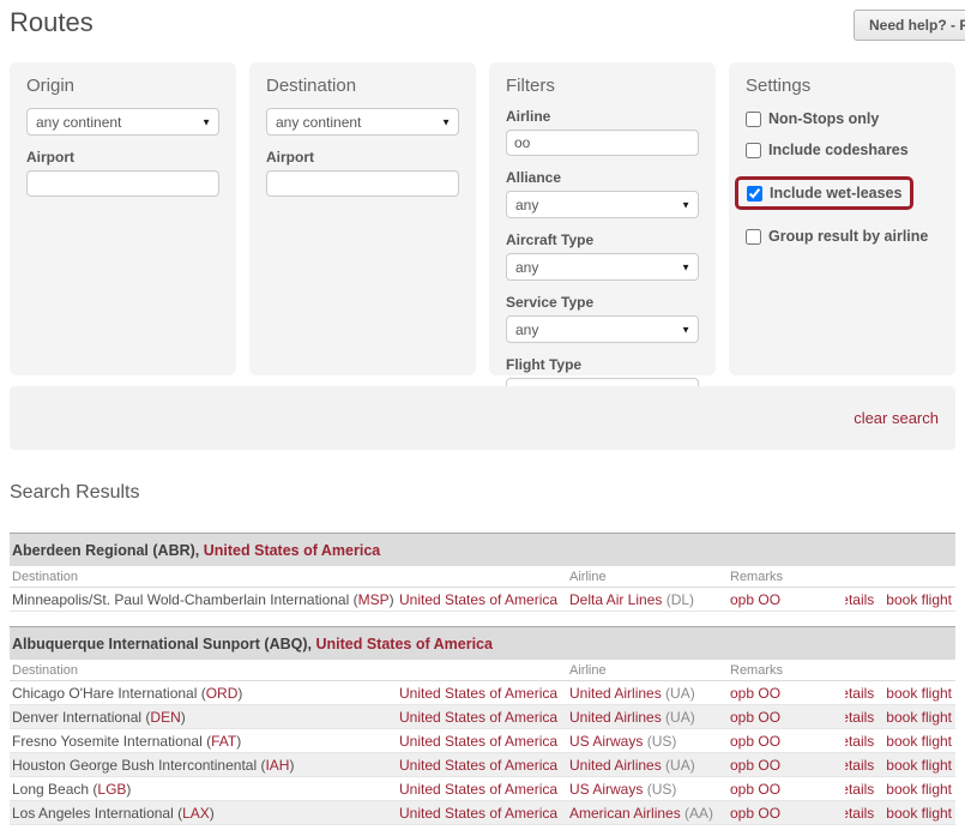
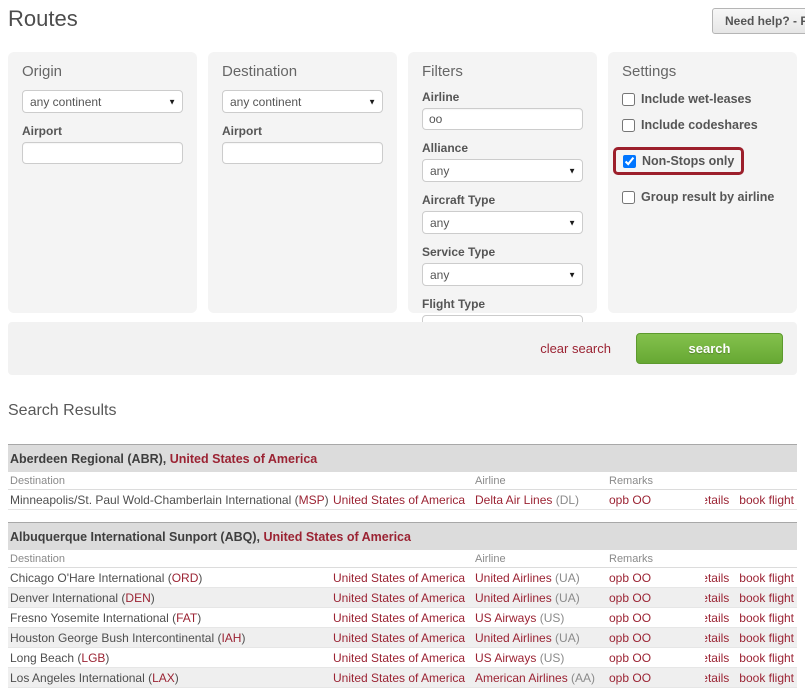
  Routes
  Need help? - F
  Origin
  any continent
  Airport
  Destination
  any continent
  Airport
  Filters
  Airline
  oo
  Alliance
  any
  Aircraft Type
  any
  Service Type
  any
  Flight Type
  Settings
- Non-Stops only
+ Include wet-leases
  Include codeshares
- Include wet-leases
+ Non-Stops only
  Group result by airline
  clear search
+ search
  Search Results
  Aberdeen Regional (ABR), United States of America
  Destination
  Airline
  Remarks
  Minneapolis/St. Paul Wold-Chamberlain International (MSP)
  United States of America
  Delta Air Lines (DL)
  opb OO
  etails
  book flight
  Albuquerque International Sunport (ABQ), United States of America
  Destination
  Airline
  Remarks
  Chicago O'Hare International (ORD)
  United States of America
  United Airlines (UA)
  opb OO
  etails
  book flight
  Denver International (DEN)
  United States of America
  United Airlines (UA)
  opb OO
  etails
  book flight
  Fresno Yosemite International (FAT)
  United States of America
  US Airways (US)
  opb OO
  etails
  book flight
  Houston George Bush Intercontinental (IAH)
  United States of America
  United Airlines (UA)
  opb OO
  etails
  book flight
  Long Beach (LGB)
  United States of America
  US Airways (US)
  opb OO
  etails
  book flight
  Los Angeles International (LAX)
  United States of America
  American Airlines (AA)
  opb OO
  etails
  book flight
